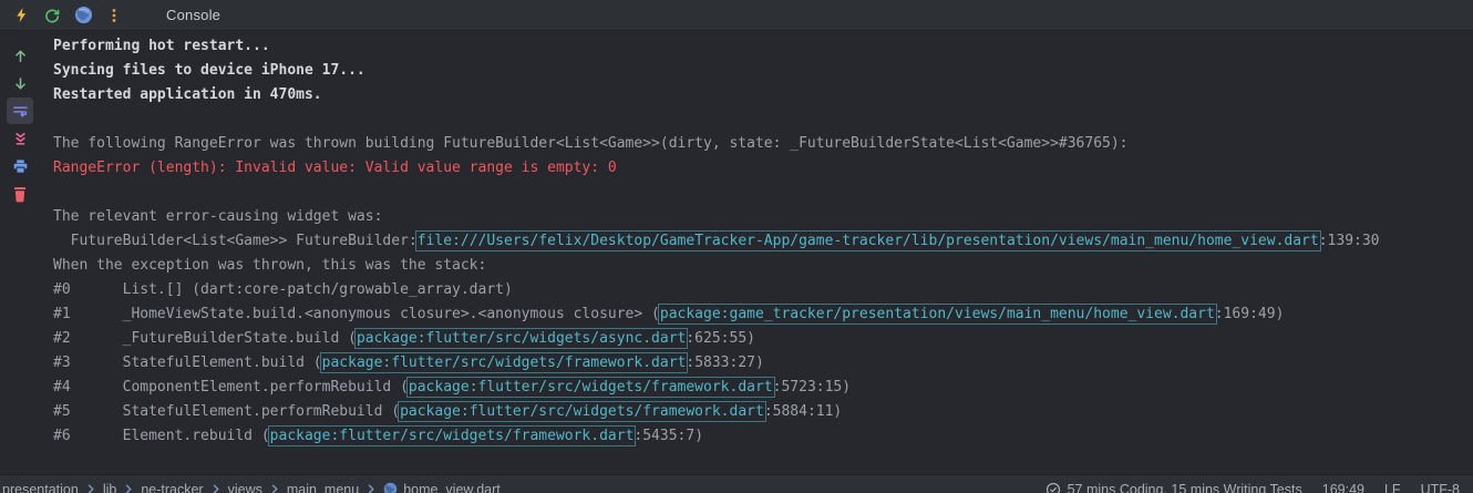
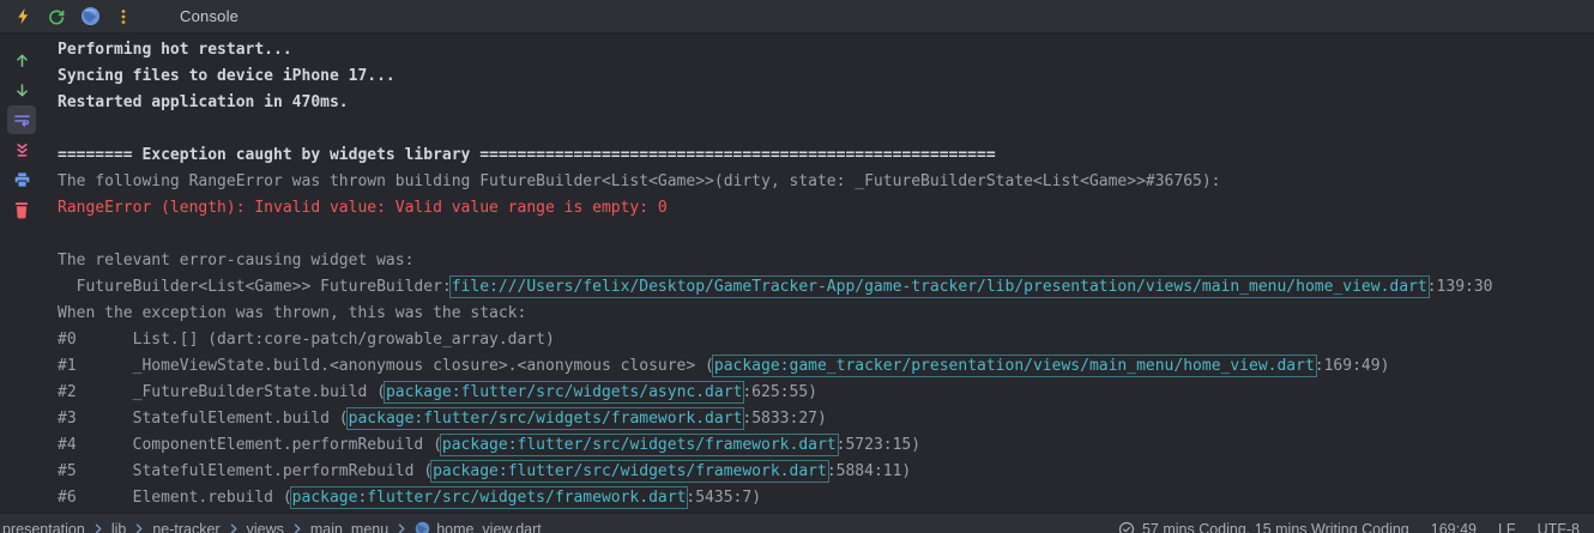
  Console
  Performing hot restart...
  Syncing files to device iPhone 17...
  Restarted application in 470ms.
+ ======== Exception caught by widgets library =======================================================
  The following RangeError was thrown building FutureBuilder<List<Game>>(dirty, state: _FutureBuilderState<List<Game>>#36765):
  RangeError (length): Invalid value: Valid value range is empty: 0
  The relevant error-causing widget was:
  FutureBuilder<List<Game>> FutureBuilder:file:///Users/felix/Desktop/GameTracker-App/game-tracker/lib/presentation/views/main_menu/home_view.dart:139:30
  When the exception was thrown, this was the stack:
  #0 List.[] (dart:core-patch/growable_array.dart)
  #1 _HomeViewState.build.<anonymous closure>.<anonymous closure> (package:game_tracker/presentation/views/main_menu/home_view.dart:169:49)
  #2 _FutureBuilderState.build (package:flutter/src/widgets/async.dart:625:55)
  #3 StatefulElement.build (package:flutter/src/widgets/framework.dart:5833:27)
  #4 ComponentElement.performRebuild (package:flutter/src/widgets/framework.dart:5723:15)
  #5 StatefulElement.performRebuild (package:flutter/src/widgets/framework.dart:5884:11)
  #6 Element.rebuild (package:flutter/src/widgets/framework.dart:5435:7)
  presentation
  lib
  ne-tracker
  views
  main_menu
  home_view.dart
- 57 mins Coding, 15 mins Writing Tests
+ 57 mins Coding, 15 mins Writing Coding
  169:49
  LF
  UTF-8
